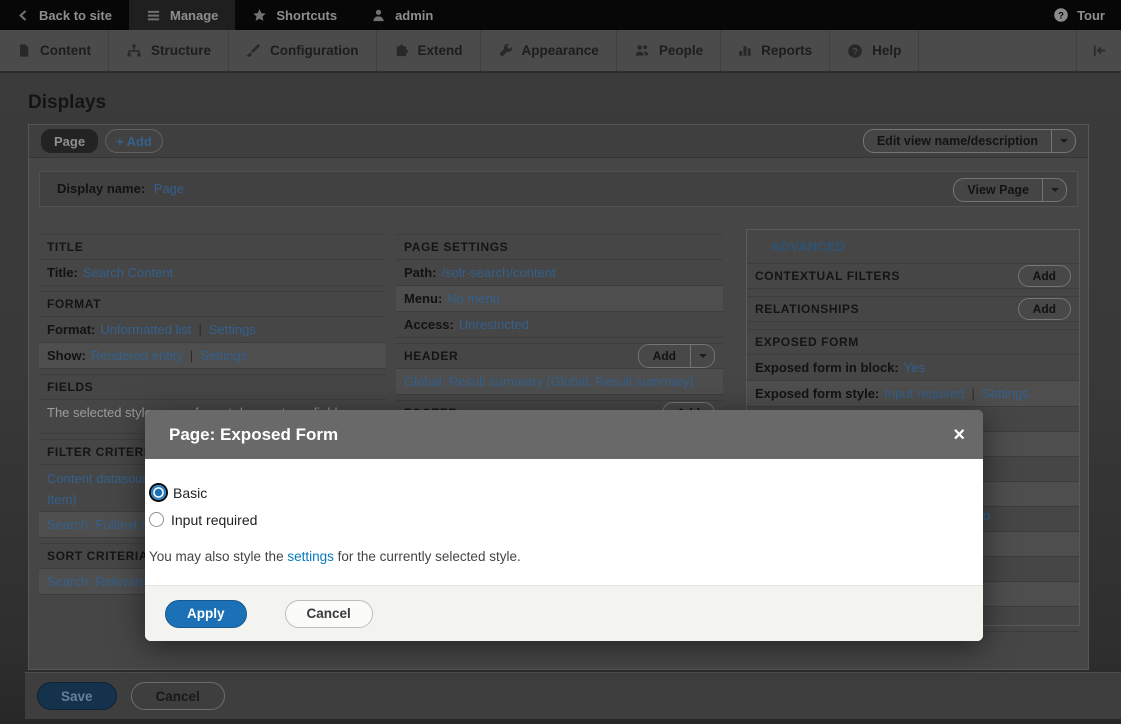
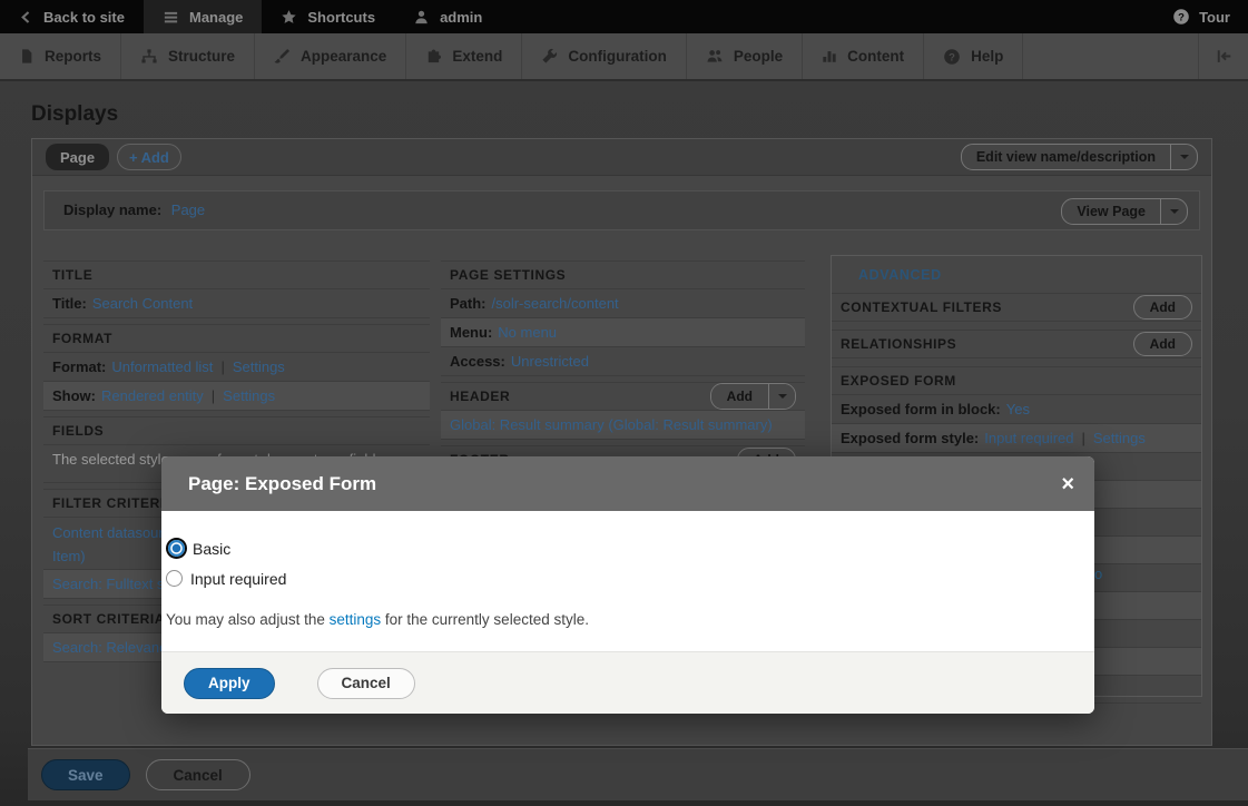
  Back to site
  Manage
  Shortcuts
  admin
  ?
  Tour
- Content
+ Reports
  Structure
- Configuration
+ Appearance
  Extend
- Appearance
+ Configuration
  People
- Reports
+ Content
  ?
  Help
  Displays
  Page
  +
  Add
  Edit view name/description
  Display name: Page
  View Page
  TITLE
  Title: Search Content
  FORMAT
  Format: Unformatted list Settings
  Show: Rendered entity | Settings
  FIELDS
  FILTER CRITER
  Search: Fulltext
  SORT CRITERIA
  Search: Relevan
  PAGE SETTINGS
  Path: /solr-search/content
  Menu: No menu
  Access: Unrestricted
  HEADER
  Add
  Global: Result summary (Global: Result summary)
  ADVANCED
  CONTEXTUAL FILTERS
  Add
  RELATIONSHIPS
  Add
  EXPOSED FORM
  Exposed form in block: Yes
  Exposed form style: Input required | Settings
  o
  Save
  Cancel
  Page: Exposed Form
  ×
  Basic
  Input required
- You may also style the settings for the currently selected style.
+ You may also adjust the settings for the currently selected style.
  Apply
  Cancel
